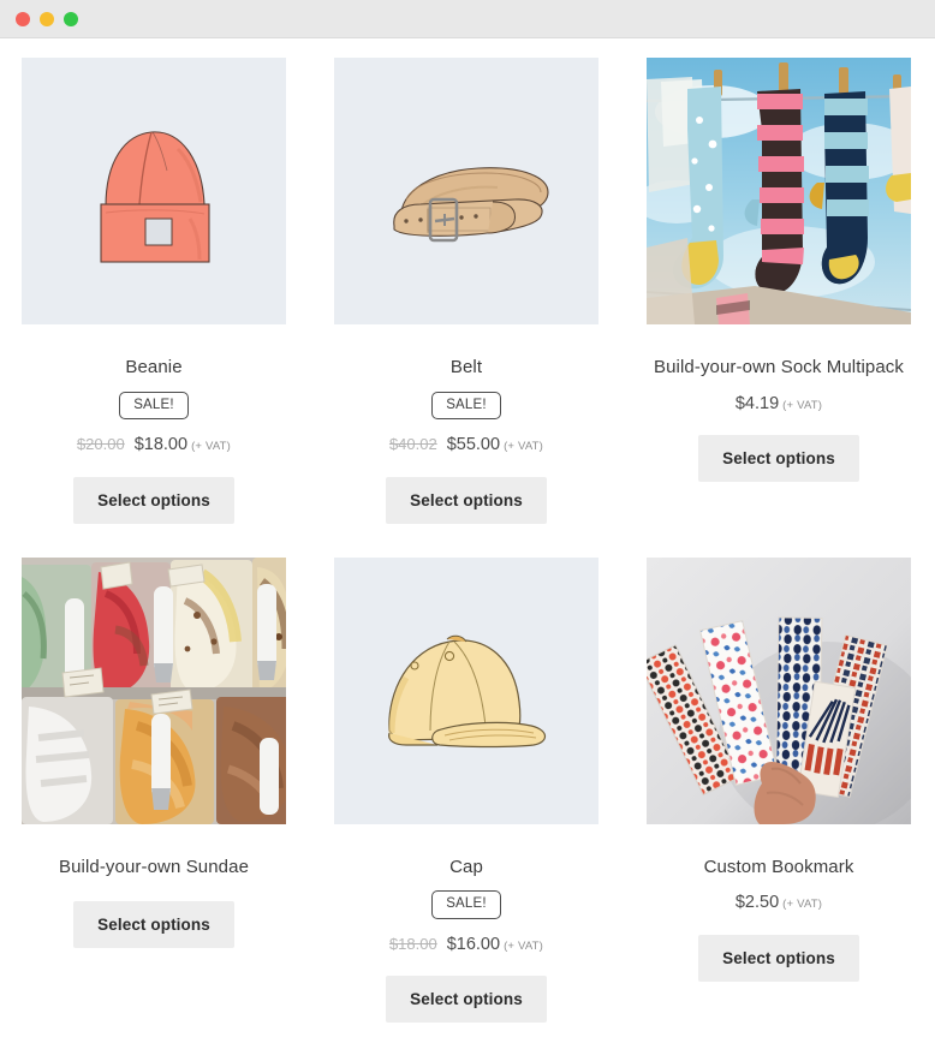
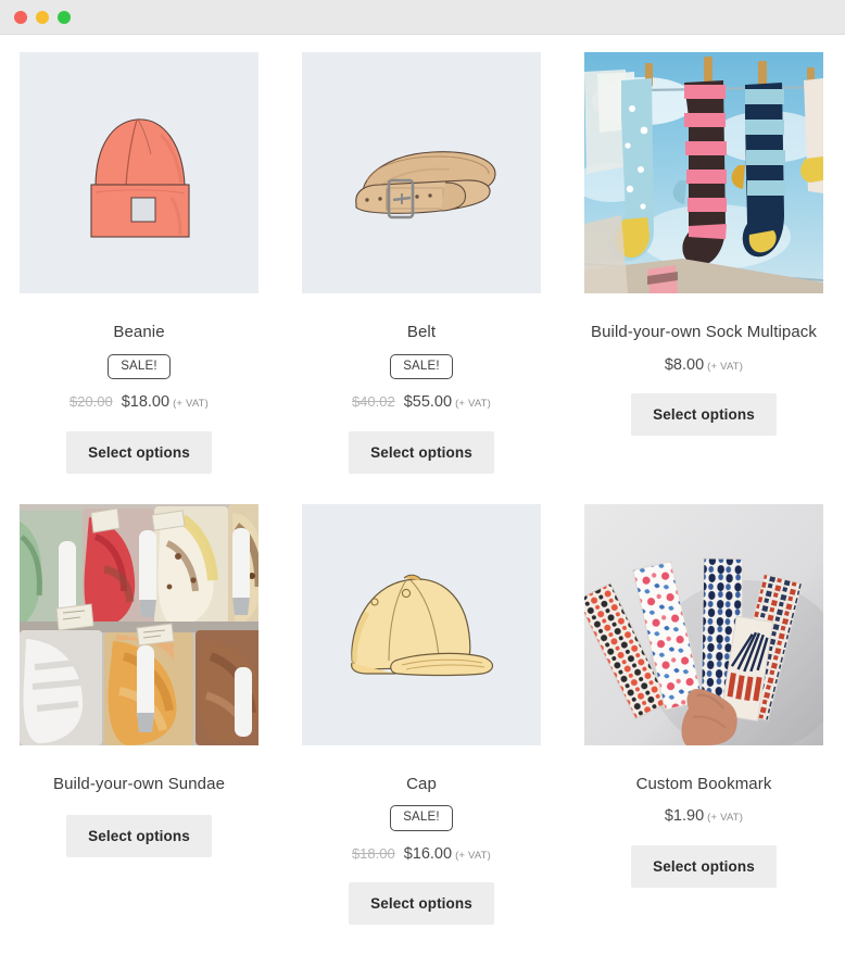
  Beanie
  SALE!
  $20.00 $18.00 (+ VAT)
  Select options
  Belt
  SALE!
  $40.02 $55.00 (+ VAT)
  Select options
  Build-your-own Sock Multipack
- $4.19 (+ VAT)
+ $8.00 (+ VAT)
  Select options
  Build-your-own Sundae
  Select options
  Cap
  SALE!
  $18.00 $16.00 (+ VAT)
  Select options
  Custom Bookmark
- $2.50 (+ VAT)
+ $1.90 (+ VAT)
  Select options
